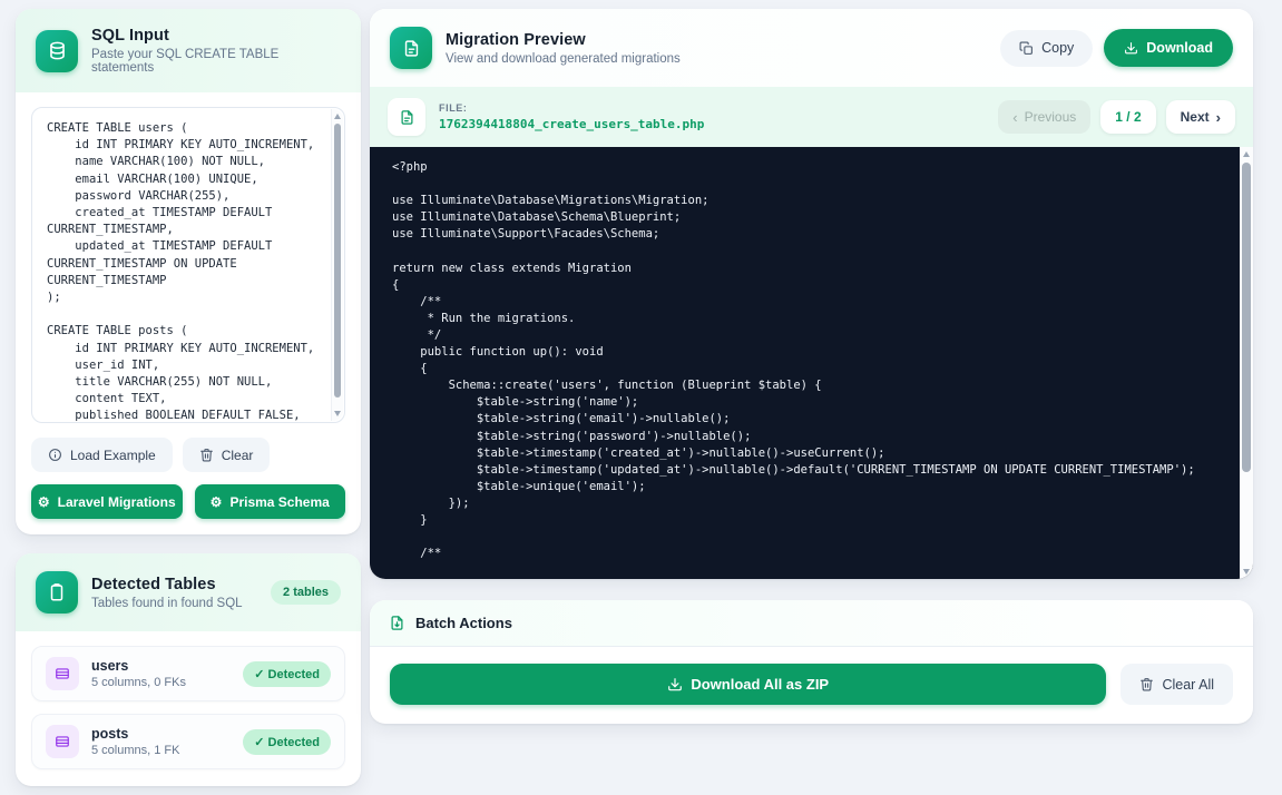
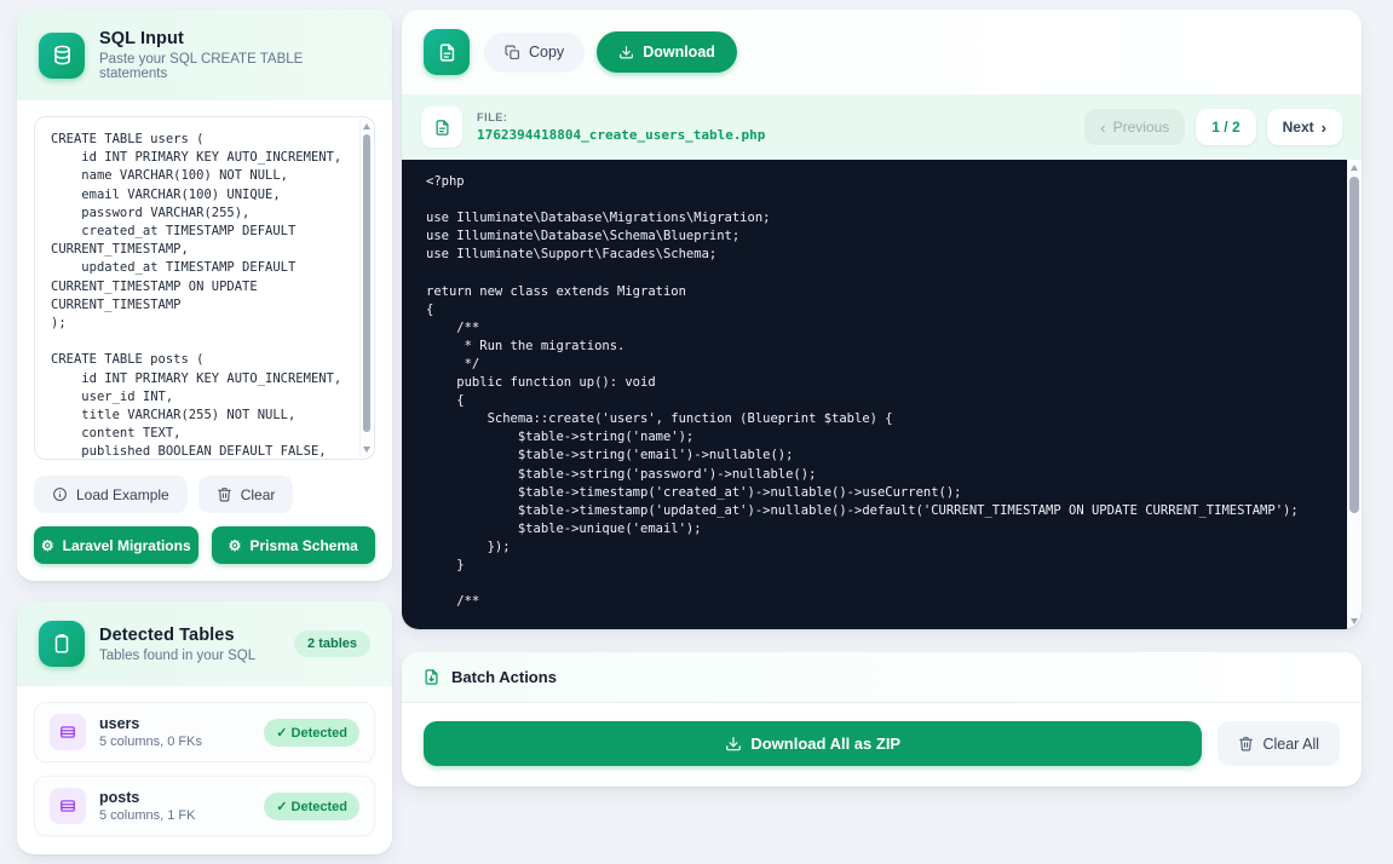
  SQL Input
  Paste your SQL CREATE TABLE statements
  CREATE TABLE users (
  id INT PRIMARY KEY AUTO_INCREMENT,
  name VARCHAR(100) NOT NULL,
  email VARCHAR(100) UNIQUE,
  password VARCHAR(255),
  created_at TIMESTAMP DEFAULT CURRENT_TIMESTAMP,
  updated_at TIMESTAMP DEFAULT CURRENT_TIMESTAMP ON UPDATE CURRENT_TIMESTAMP
  );
  CREATE TABLE posts (
  id INT PRIMARY KEY AUTO_INCREMENT,
  user_id INT,
  title VARCHAR(255) NOT NULL,
  content TEXT,
  published BOOLEAN DEFAULT FALSE,
  Load Example
  Clear
  ⚙
  Laravel Migrations
  ⚙
  Prisma Schema
  Detected Tables
- Tables found in found SQL
+ Tables found in your SQL
  2 tables
  users
  5 columns, 0 FKs
  ✓ Detected
  posts
  5 columns, 1 FK
  ✓ Detected
- Migration Preview
- View and download generated migrations
  Copy
  Download
  FILE:
  1762394418804_create_users_table.php
  ‹
  Previous
  1 / 2
  Next
  ›
  <?php
  use Illuminate\Database\Migrations\Migration;
  use Illuminate\Database\Schema\Blueprint;
  use Illuminate\Support\Facades\Schema;
  return new class extends Migration
  {
  /**
  * Run the migrations.
  */
  public function up(): void
  {
  Schema::create('users', function (Blueprint $table) {
  $table->string('name');
  $table->string('email')->nullable();
  $table->string('password')->nullable();
  $table->timestamp('created_at')->nullable()->useCurrent();
  $table->timestamp('updated_at')->nullable()->default('CURRENT_TIMESTAMP ON UPDATE CURRENT_TIMESTAMP');
  $table->unique('email');
  });
  }
  /**
  Batch Actions
  Download All as ZIP
  Clear All
